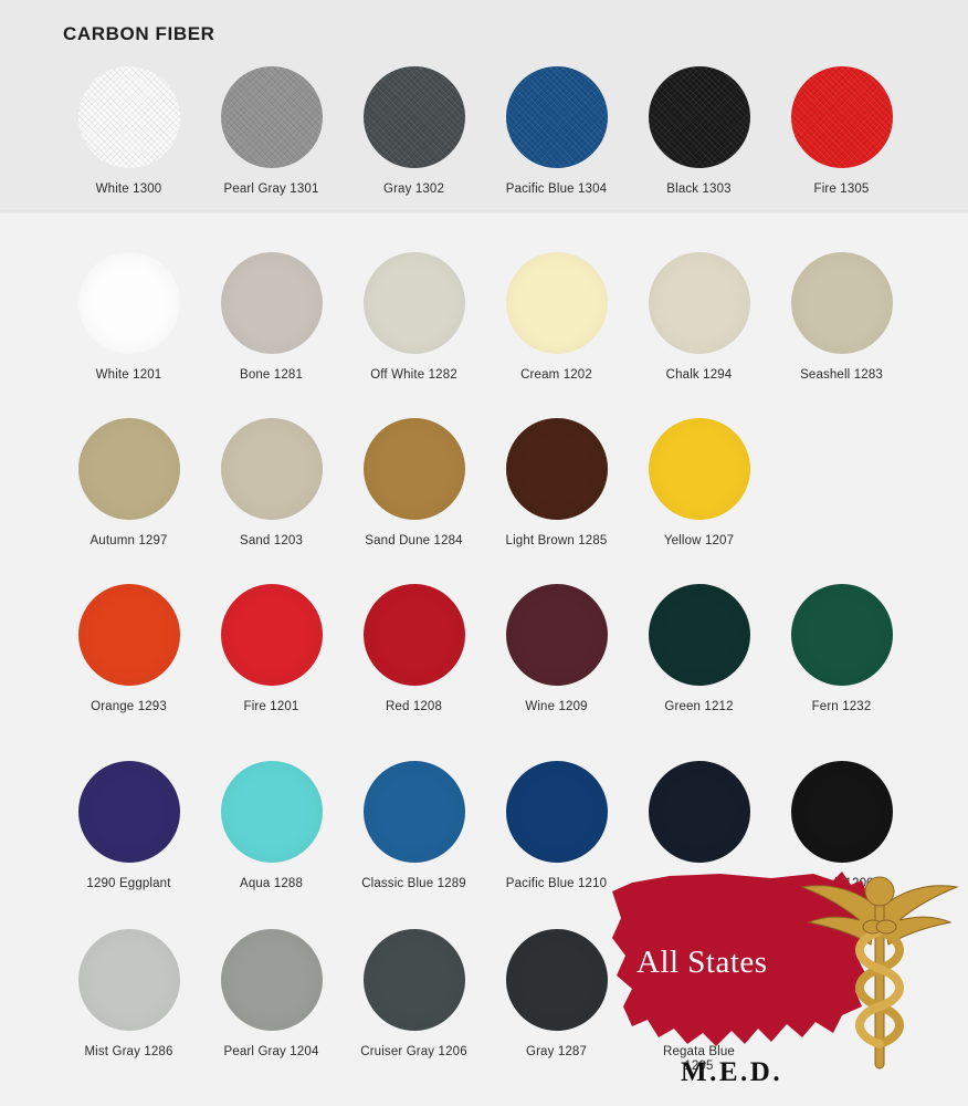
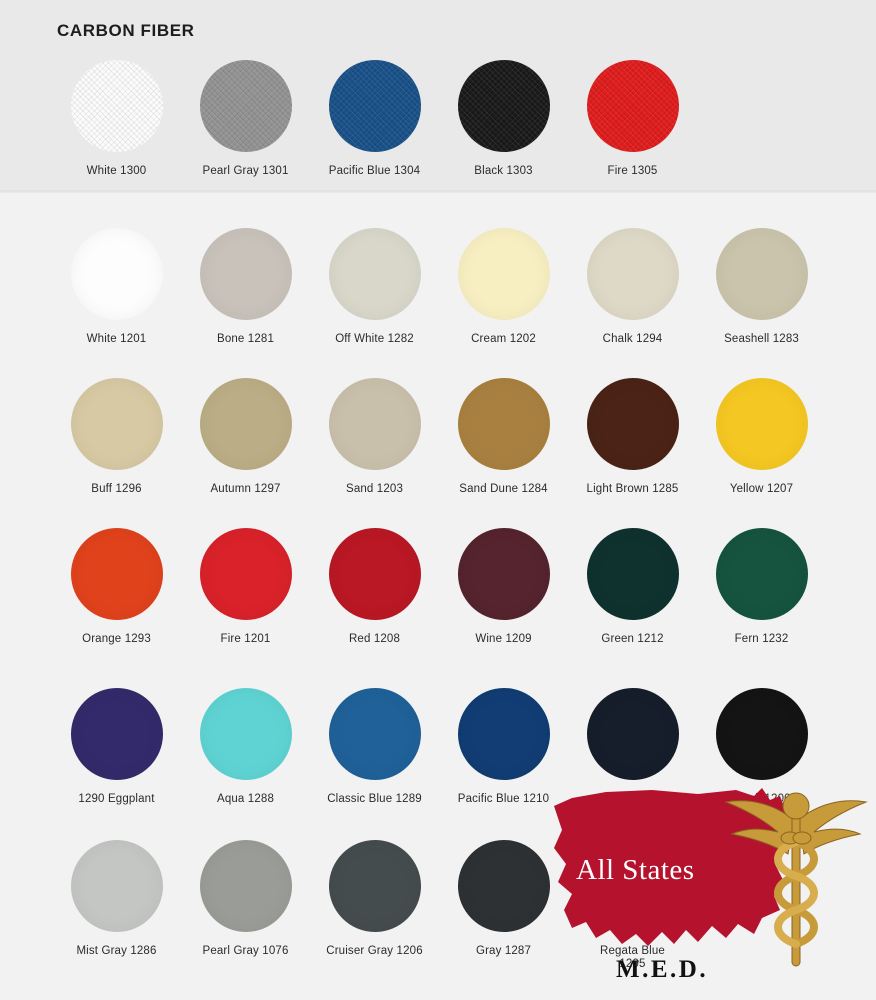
  CARBON FIBER
  White 1300
  Pearl Gray 1301
- Gray 1302
  Pacific Blue 1304
  Black 1303
  Fire 1305
  White 1201
  Bone 1281
  Off White 1282
  Cream 1202
  Chalk 1294
  Seashell 1283
+ Buff 1296
  Autumn 1297
  Sand 1203
  Sand Dune 1284
  Light Brown 1285
  Yellow 1207
  Orange 1293
  Fire 1201
  Red 1208
  Wine 1209
  Green 1212
  Fern 1232
  1290 Eggplant
  Aqua 1288
  Classic Blue 1289
  Pacific Blue 1210
  Mist Gray 1286
- Pearl Gray 1204
+ Pearl Gray 1076
  Cruiser Gray 1206
  Gray 1287
  Regata Blue
  1295
  All States
  M.E.D.
